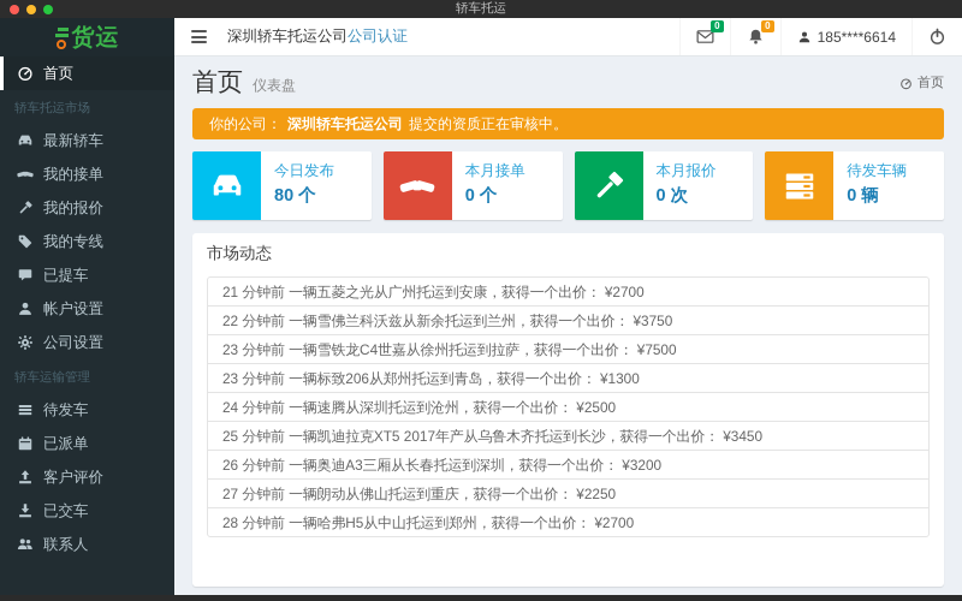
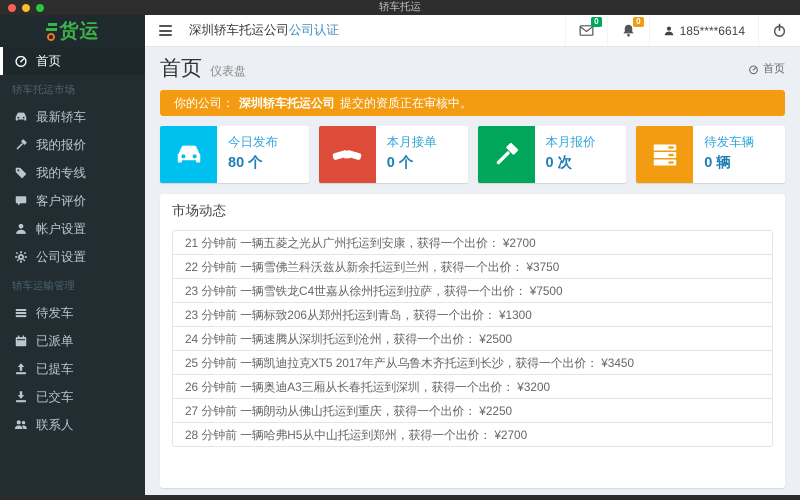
  轿车托运
  货运
  首页
  轿车托运市场
  最新轿车
- 我的接单
  我的报价
  我的专线
- 已提车
+ 客户评价
  帐户设置
  公司设置
  轿车运输管理
  待发车
  已派单
- 客户评价
+ 已提车
  已交车
  联系人
  深圳轿车托运公司公司认证
  0
  0
  185****6614
  首页
  仪表盘
  首页
  你的公司：
  深圳轿车托运公司
  提交的资质正在审核中。
  今日发布
  80 个
  本月接单
  0 个
  本月报价
  0 次
  待发车辆
  0 辆
  市场动态
  21 分钟前 一辆五菱之光从广州托运到安康，获得一个出价： ¥2700
  22 分钟前 一辆雪佛兰科沃兹从新余托运到兰州，获得一个出价： ¥3750
  23 分钟前 一辆雪铁龙C4世嘉从徐州托运到拉萨，获得一个出价： ¥7500
  23 分钟前 一辆标致206从郑州托运到青岛，获得一个出价： ¥1300
  24 分钟前 一辆速腾从深圳托运到沧州，获得一个出价： ¥2500
  25 分钟前 一辆凯迪拉克XT5 2017年产从乌鲁木齐托运到长沙，获得一个出价： ¥3450
  26 分钟前 一辆奥迪A3三厢从长春托运到深圳，获得一个出价： ¥3200
  27 分钟前 一辆朗动从佛山托运到重庆，获得一个出价： ¥2250
  28 分钟前 一辆哈弗H5从中山托运到郑州，获得一个出价： ¥2700
